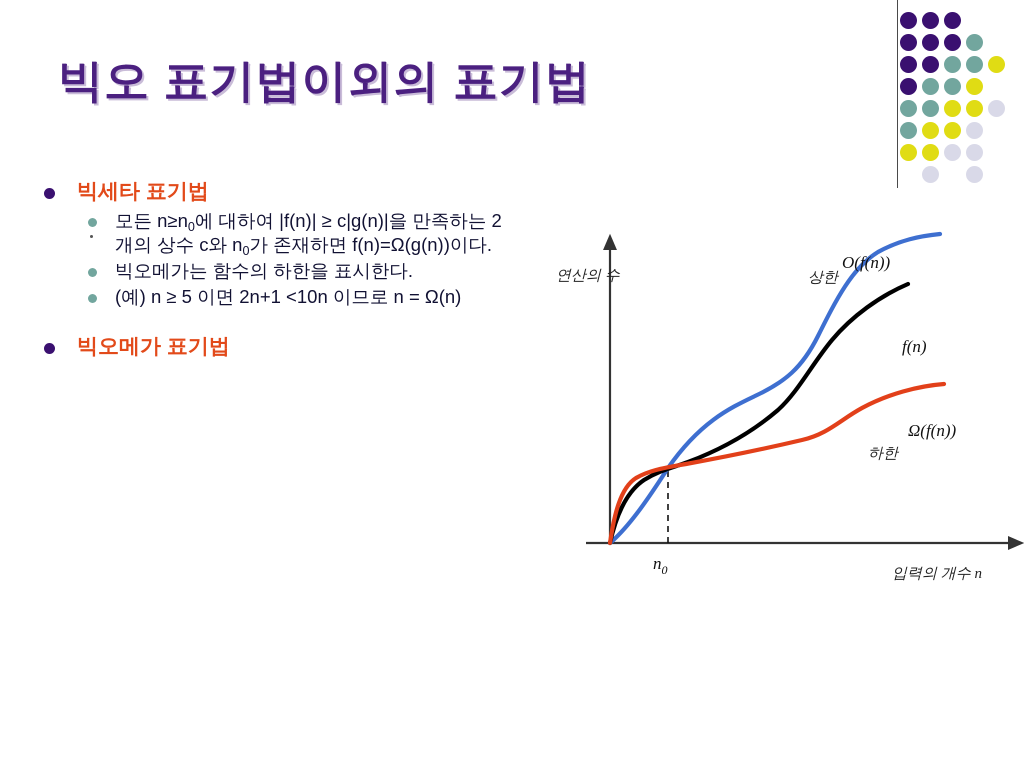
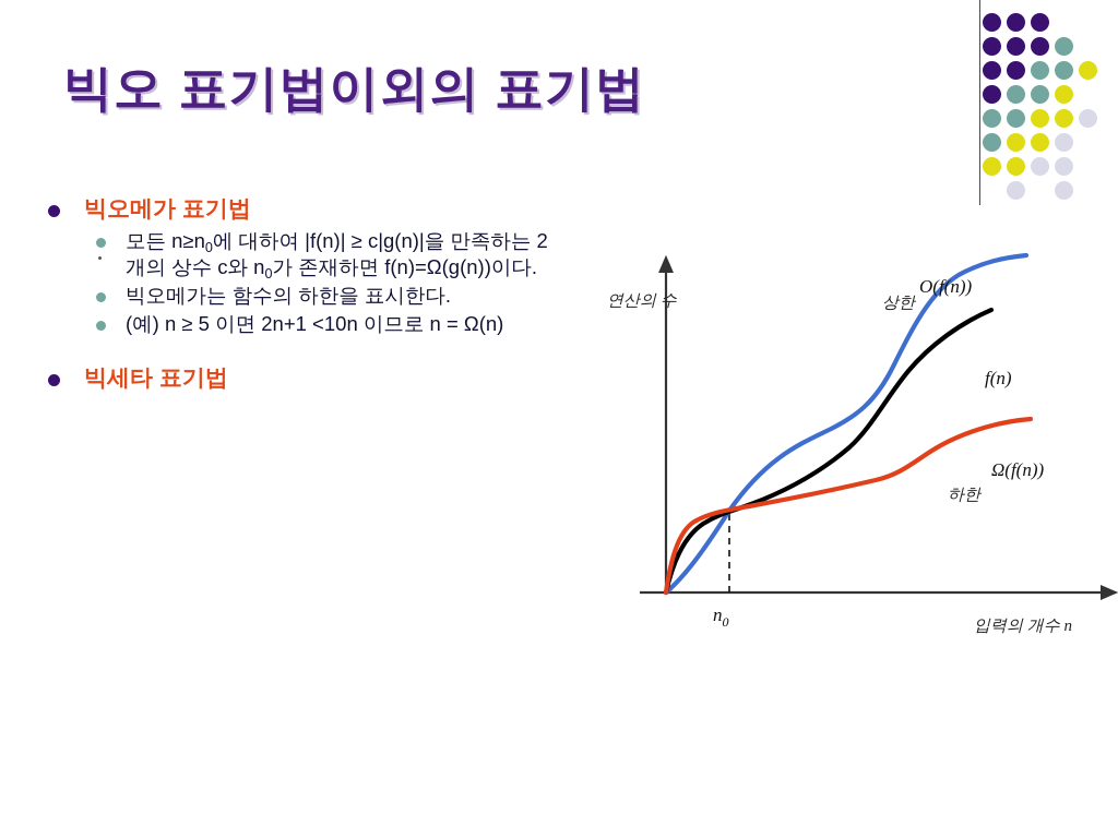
  빅오 표기법이외의 표기법
- 빅세타 표기법
+ 빅오메가 표기법
  모든 n≥n0에 대하여 |f(n)| ≥ c|g(n)|을 만족하는 2개의 상수 c와 n0가 존재하면 f(n)=Ω(g(n))이다.
  빅오메가는 함수의 하한을 표시한다.
  (예) n ≥ 5 이면 2n+1 <10n 이므로 n = Ω(n)
- 빅오메가 표기법
+ 빅세타 표기법
  연산의 수
  입력의 개수 n
  n0
  O(f(n))
  상한
  f(n)
  Ω(f(n))
  하한
